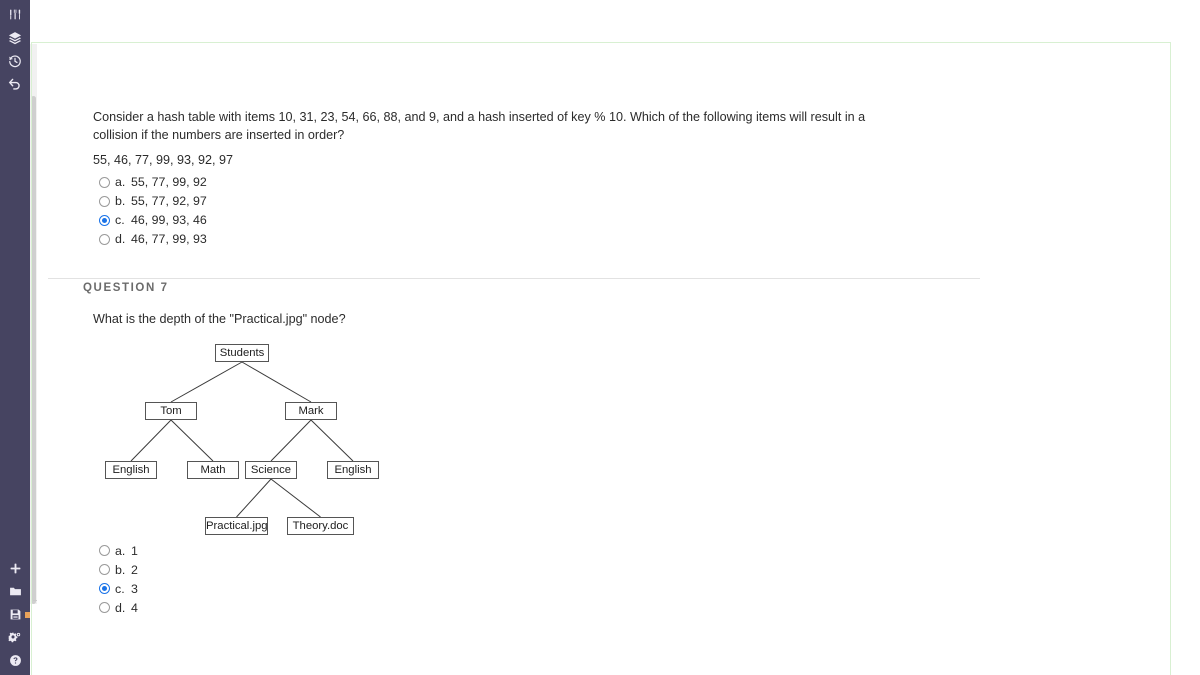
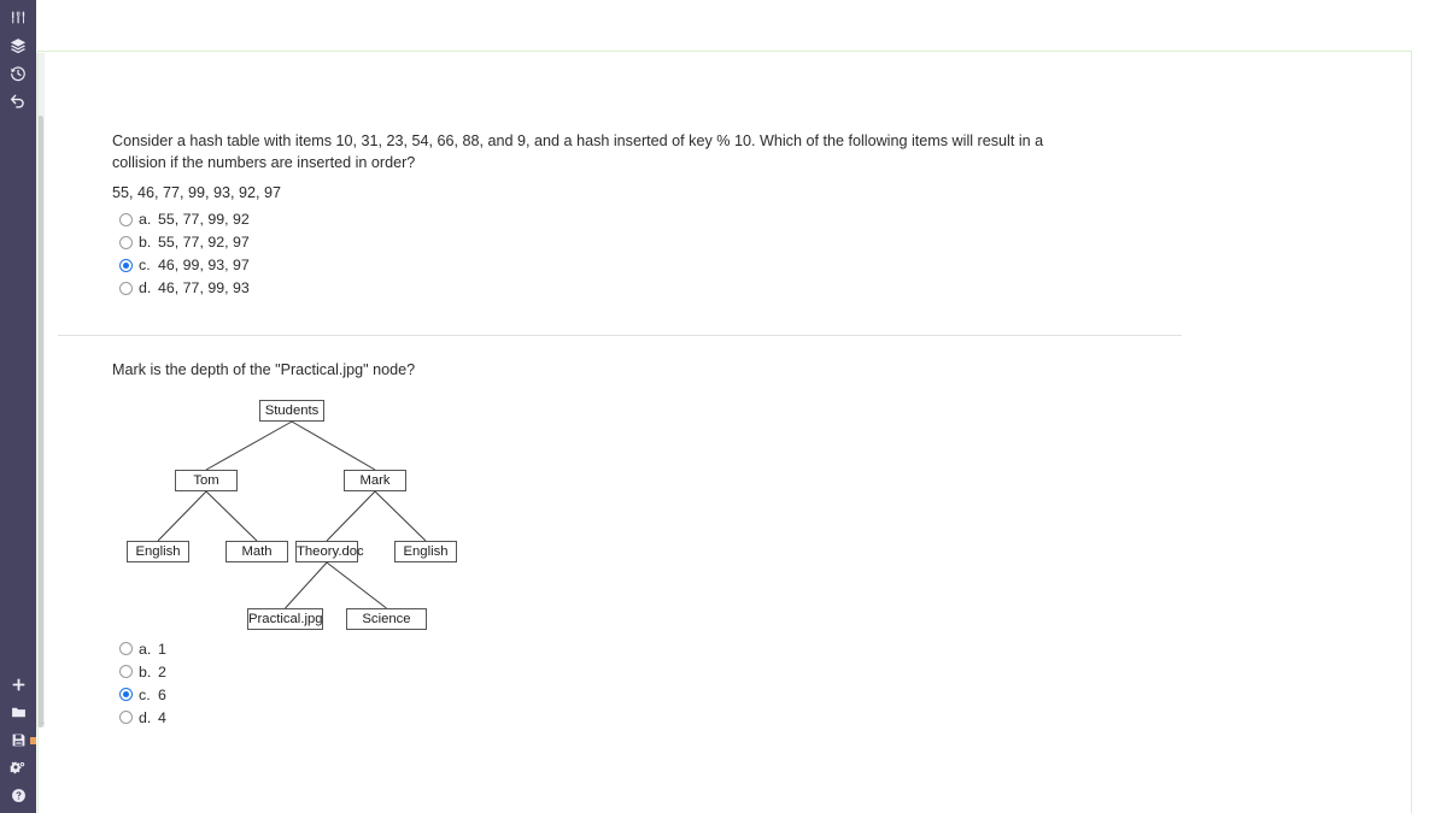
  Consider a hash table with items 10, 31, 23, 54, 66, 88, and 9, and a hash inserted of key % 10. Which of the following items will result in a collision if the numbers are inserted in order?
  55, 46, 77, 99, 93, 92, 97
  a.
  55, 77, 99, 92
  b.
  55, 77, 92, 97
  c.
- 46, 99, 93, 46
+ 46, 99, 93, 97
  d.
  46, 77, 99, 93
- QUESTION 7
- What is the depth of the "Practical.jpg" node?
+ Mark is the depth of the "Practical.jpg" node?
  Students
  Tom
  Mark
  English
  Math
- Science
+ Theory.doc
  English
  Practical.jpg
- Theory.doc
+ Science
  a.
  1
  b.
  2
  c.
- 3
+ 6
  d.
  4
